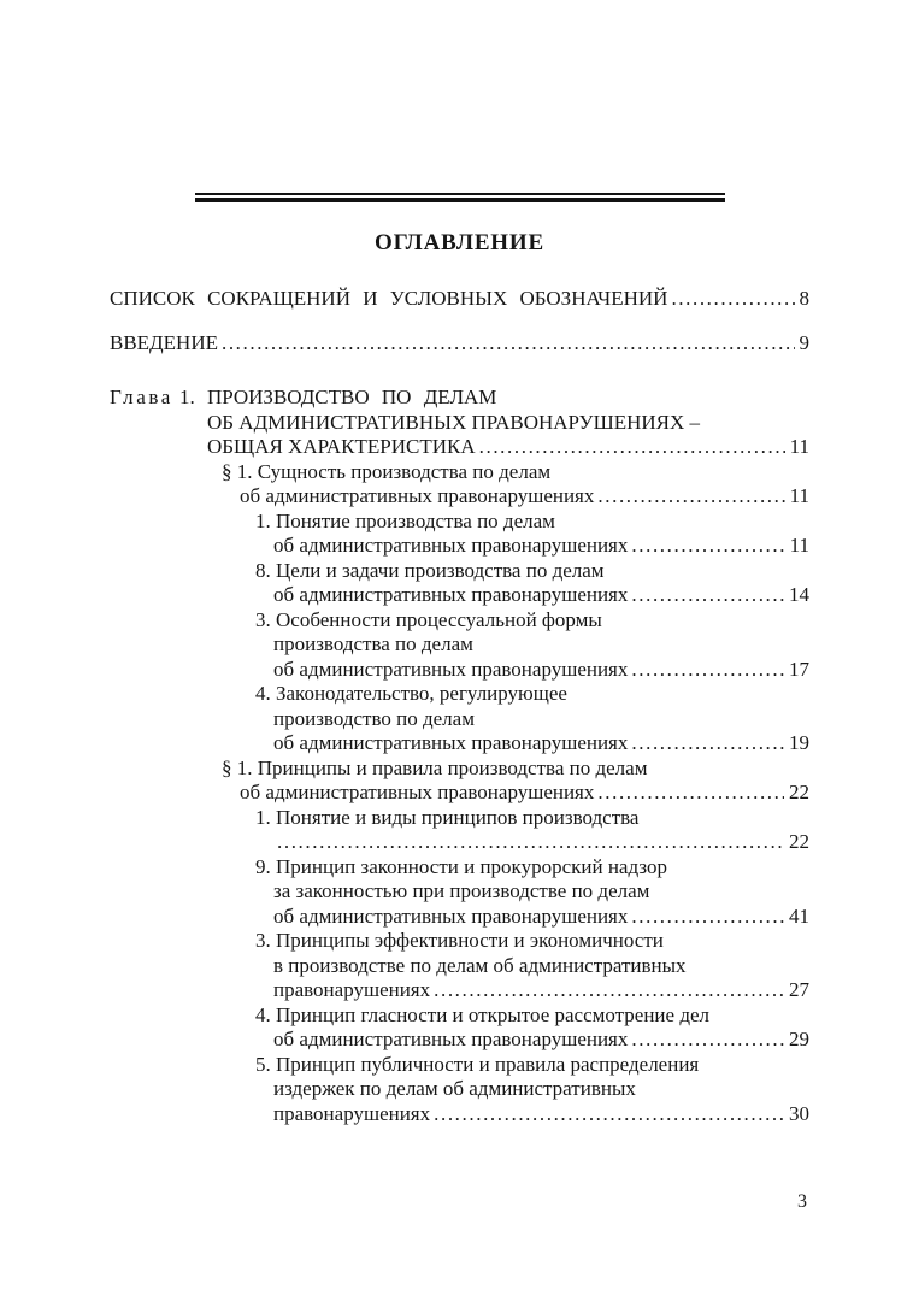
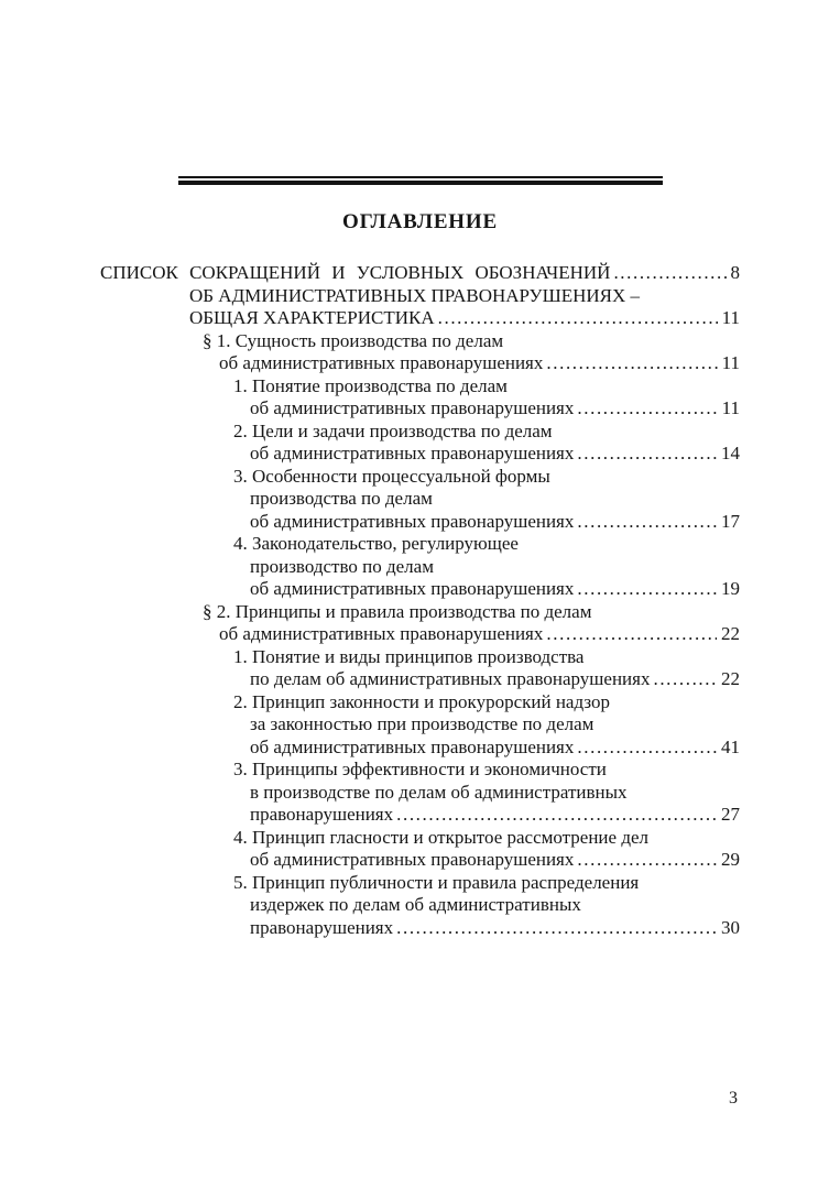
  ОГЛАВЛЕНИЕ
  СПИСОК СОКРАЩЕНИЙ И УСЛОВНЫХ ОБОЗНАЧЕНИЙ
  8
- ВВЕДЕНИЕ
- 9
- Глава
- 1. ПРОИЗВОДСТВО ПО ДЕЛАМ
  ОБ АДМИНИСТРАТИВНЫХ ПРАВОНАРУШЕНИЯХ –
  ОБЩАЯ ХАРАКТЕРИСТИКА
  11
  § 1. Сущность производства по делам
  об административных правонарушениях
  11
  1. Понятие производства по делам
  об административных правонарушениях
  11
- 8. Цели и задачи производства по делам
+ 2. Цели и задачи производства по делам
  об административных правонарушениях
  14
  3. Особенности процессуальной формы
  производства по делам
  об административных правонарушениях
  17
  4. Законодательство, регулирующее
  производство по делам
  об административных правонарушениях
  19
- § 1. Принципы и правила производства по делам
+ § 2. Принципы и правила производства по делам
  об административных правонарушениях
  22
  1. Понятие и виды принципов производства
+ по делам об административных правонарушениях
  22
- 9. Принцип законности и прокурорский надзор
+ 2. Принцип законности и прокурорский надзор
  за законностью при производстве по делам
  об административных правонарушениях
  41
  3. Принципы эффективности и экономичности
  в производстве по делам об административных
  правонарушениях
  27
  4. Принцип гласности и открытое рассмотрение дел
  об административных правонарушениях
  29
  5. Принцип публичности и правила распределения
  издержек по делам об административных
  правонарушениях
  30
  3
